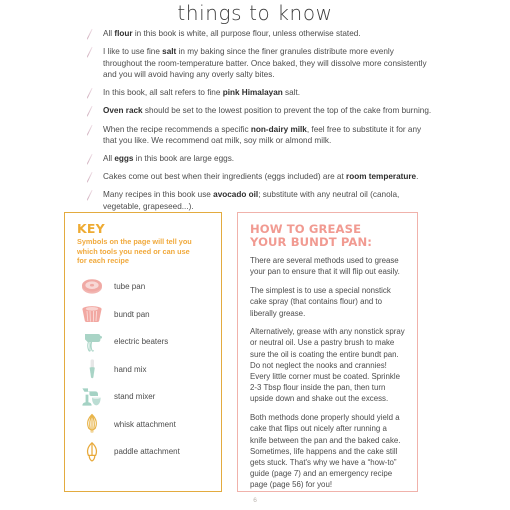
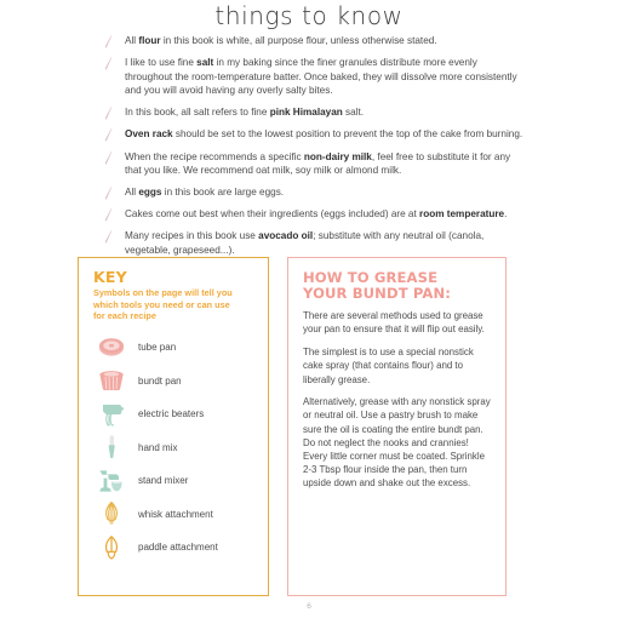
  things to know
  All flour in this book is white, all purpose flour, unless otherwise stated.
  I like to use fine salt in my baking since the finer granules distribute more evenly throughout the room-temperature batter. Once baked, they will dissolve more consistently and you will avoid having any overly salty bites.
  In this book, all salt refers to fine pink Himalayan salt.
  Oven rack should be set to the lowest position to prevent the top of the cake from burning.
  When the recipe recommends a specific non-dairy milk, feel free to substitute it for any that you like. We recommend oat milk, soy milk or almond milk.
  All eggs in this book are large eggs.
  Cakes come out best when their ingredients (eggs included) are at room temperature.
  Many recipes in this book use avocado oil; substitute with any neutral oil (canola, vegetable, grapeseed...).
  KEY
  Symbols on the page will tell you which tools you need or can use for each recipe
  tube pan
  bundt pan
  electric beaters
  hand mix
  stand mixer
  whisk attachment
  paddle attachment
  HOW TO GREASE
  YOUR BUNDT PAN:
  There are several methods used to grease your pan to ensure that it will flip out easily.
  The simplest is to use a special nonstick cake spray (that contains flour) and to liberally grease.
  Alternatively, grease with any nonstick spray or neutral oil. Use a pastry brush to make sure the oil is coating the entire bundt pan. Do not neglect the nooks and crannies! Every little corner must be coated. Sprinkle 2-3 Tbsp flour inside the pan, then turn upside down and shake out the excess.
- Both methods done properly should yield a cake that flips out nicely after running a knife between the pan and the baked cake. Sometimes, life happens and the cake still gets stuck. That's why we have a “how-to” guide (page 7) and an emergency recipe page (page 56) for you!
